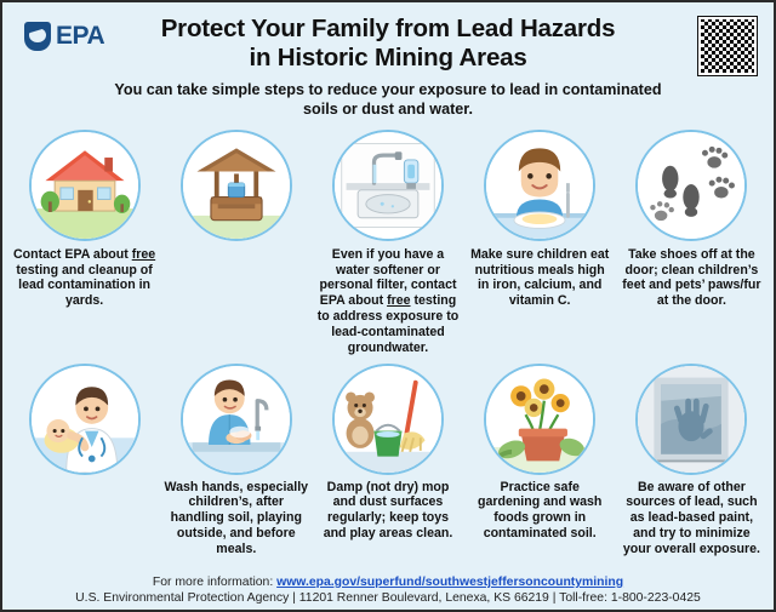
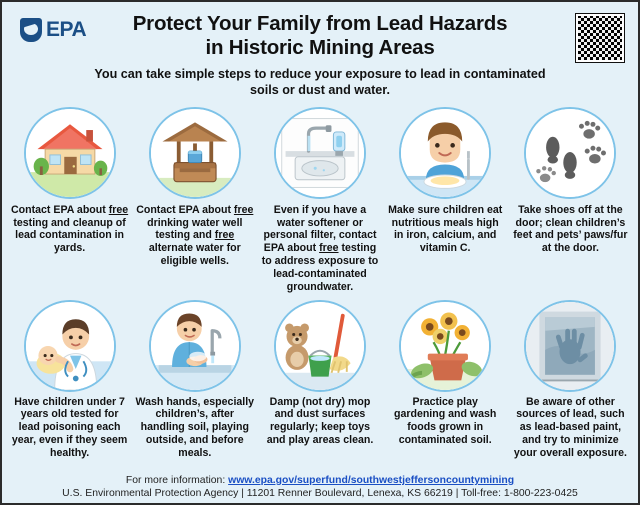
  EPA
  Protect Your Family from Lead Hazards
  in Historic Mining Areas
  You can take simple steps to reduce your exposure to lead in contaminated soils or dust and water.
  Contact EPA about free testing and cleanup of lead contamination in yards.
+ Contact EPA about free drinking water well testing and free alternate water for eligible wells.
  Even if you have a water softener or personal filter, contact EPA about free testing to address exposure to lead-contaminated groundwater.
  Make sure children eat nutritious meals high in iron, calcium, and vitamin C.
  Take shoes off at the door; clean children’s feet and pets’ paws/fur at the door.
+ Have children under 7 years old tested for lead poisoning each year, even if they seem healthy.
  Wash hands, especially children’s, after handling soil, playing outside, and before meals.
  Damp (not dry) mop and dust surfaces regularly; keep toys and play areas clean.
- Practice safe gardening and wash foods grown in contaminated soil.
+ Practice play gardening and wash foods grown in contaminated soil.
  Be aware of other sources of lead, such as lead-based paint, and try to minimize your overall exposure.
  For more information: www.epa.gov/superfund/southwestjeffersoncountymining
  U.S. Environmental Protection Agency | 11201 Renner Boulevard, Lenexa, KS 66219 | Toll-free: 1-800-223-0425
